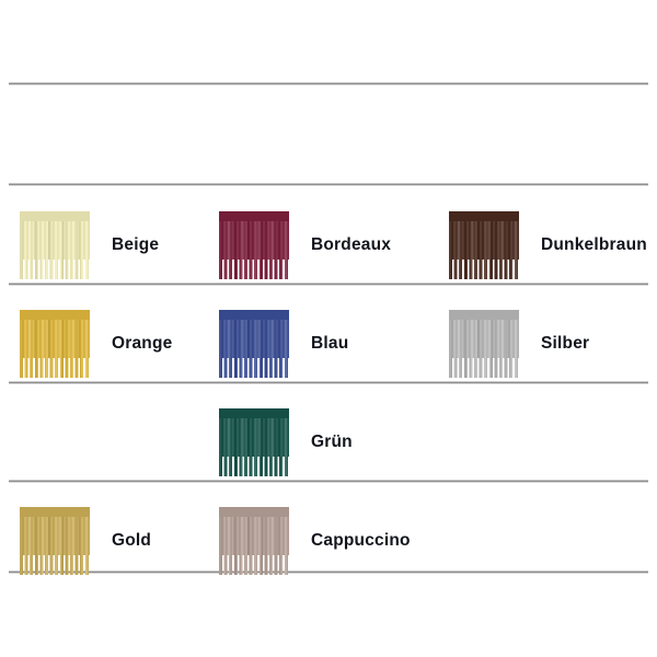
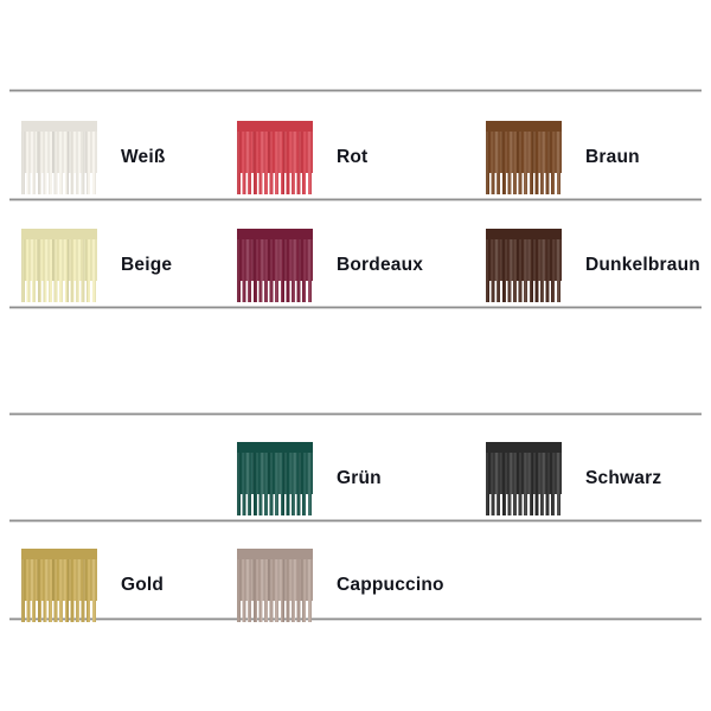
+ Weiß
+ Rot
+ Braun
  Beige
  Bordeaux
  Dunkelbraun
- Orange
- Blau
- Silber
  Grün
+ Schwarz
  Gold
  Cappuccino
